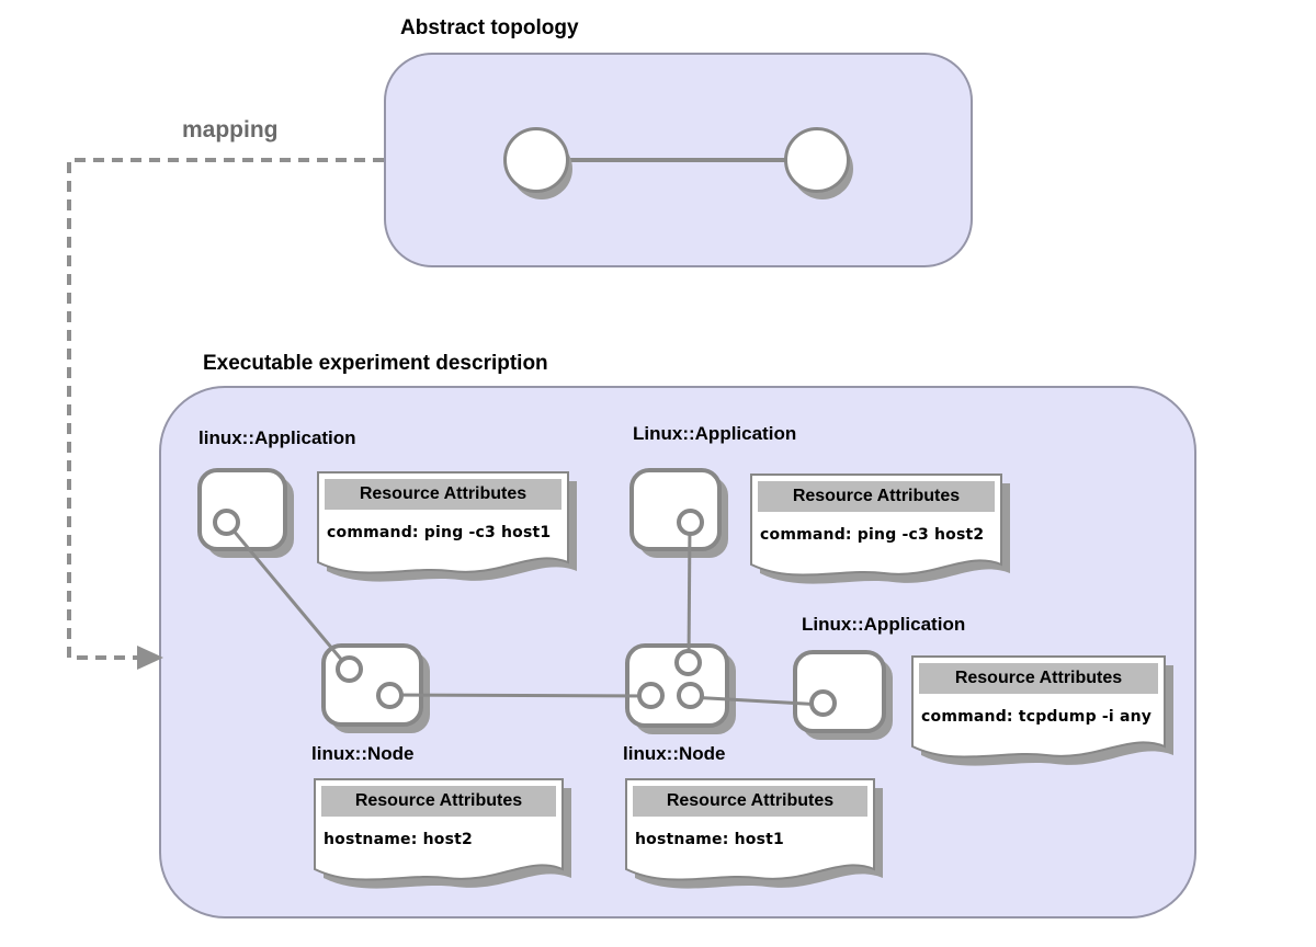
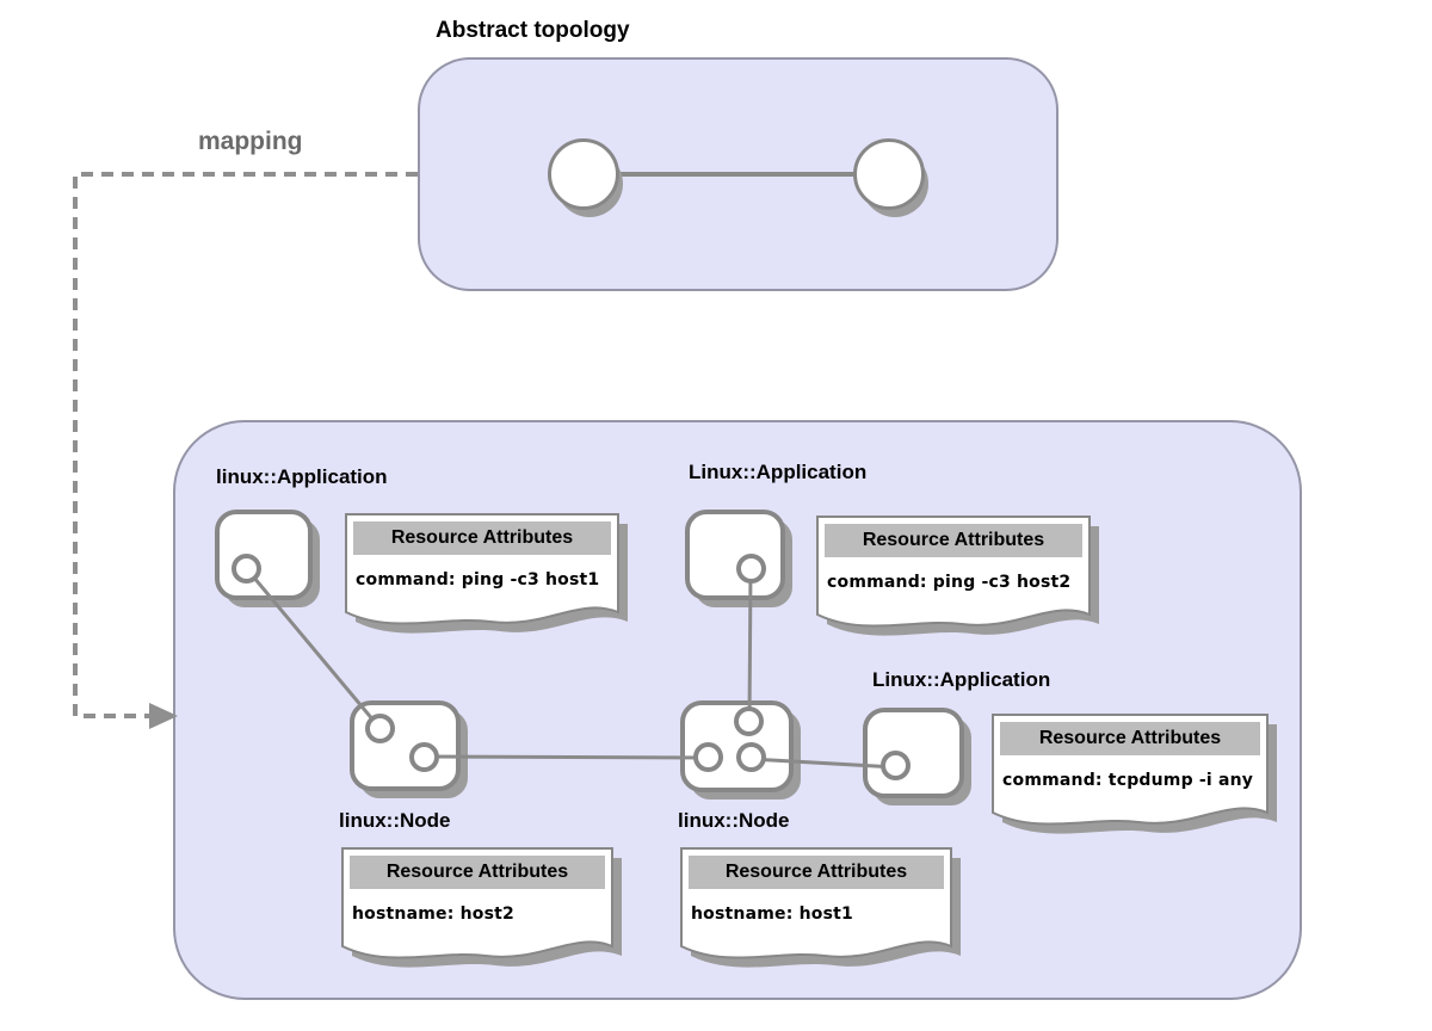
  Resource Attributes
  command: ping -c3 host1
  Resource Attributes
  command: ping -c3 host2
  Resource Attributes
  command: tcpdump -i any
  Resource Attributes
  hostname: host2
  Resource Attributes
  hostname: host1
  Abstract topology
  mapping
- Executable experiment description
  linux::Application
  Linux::Application
  Linux::Application
  linux::Node
  linux::Node
